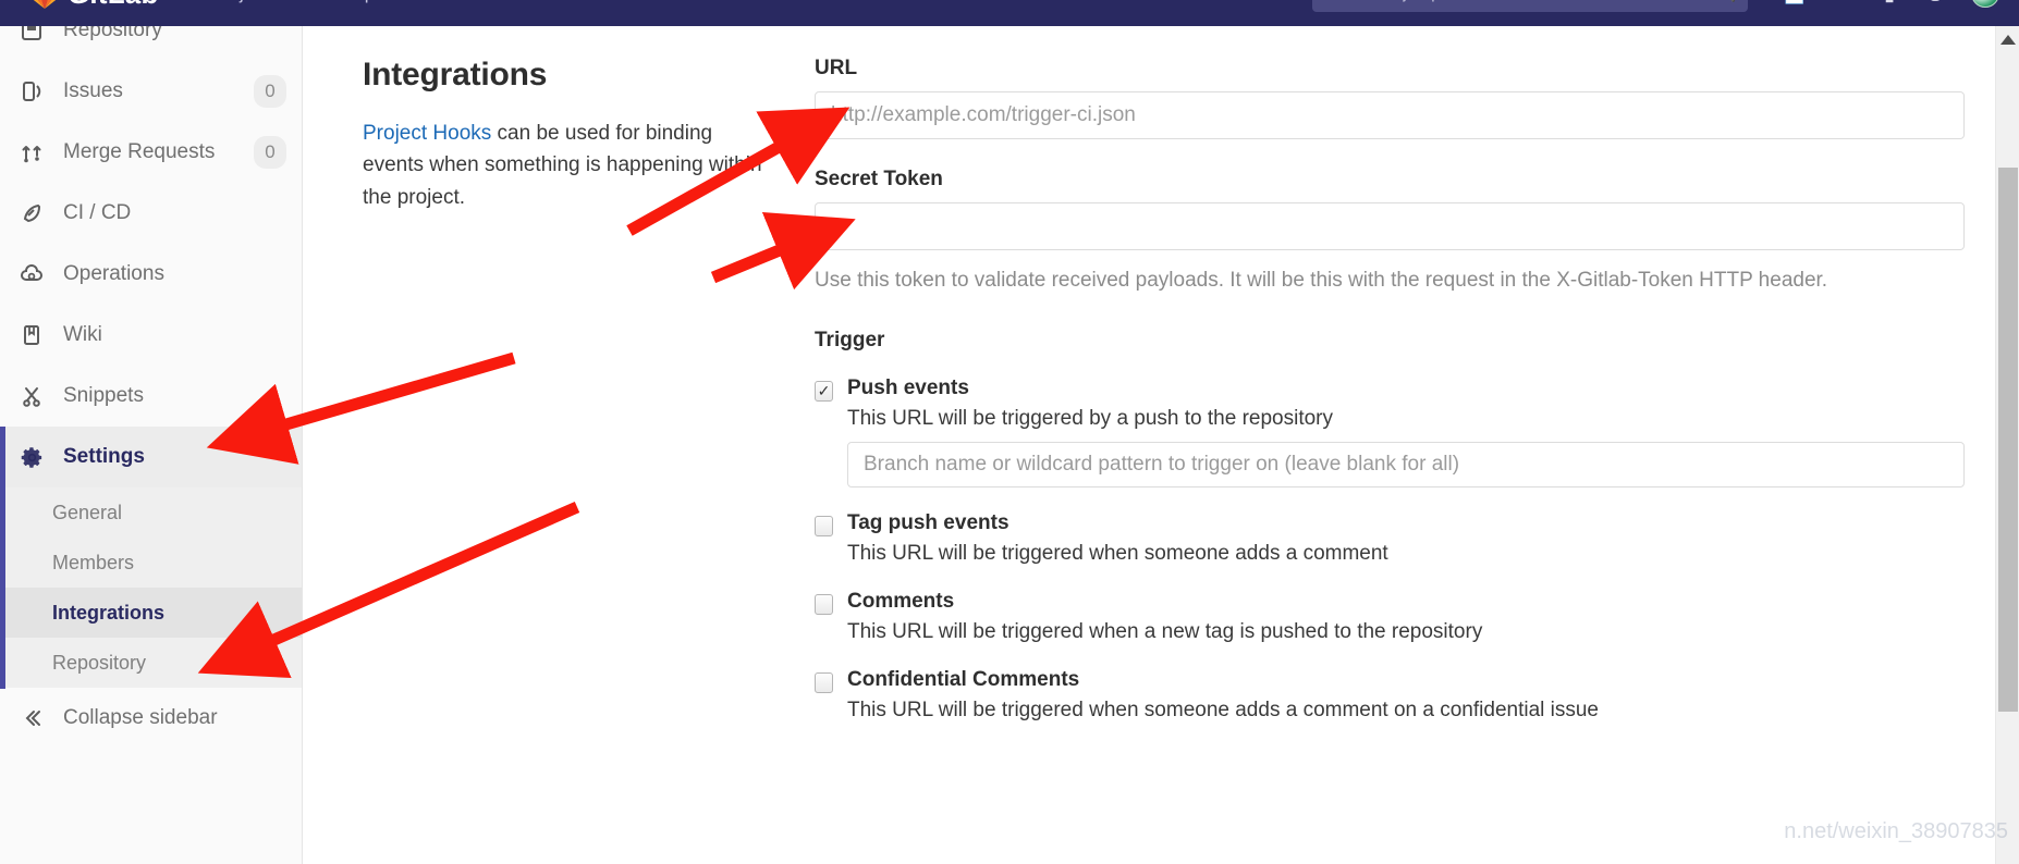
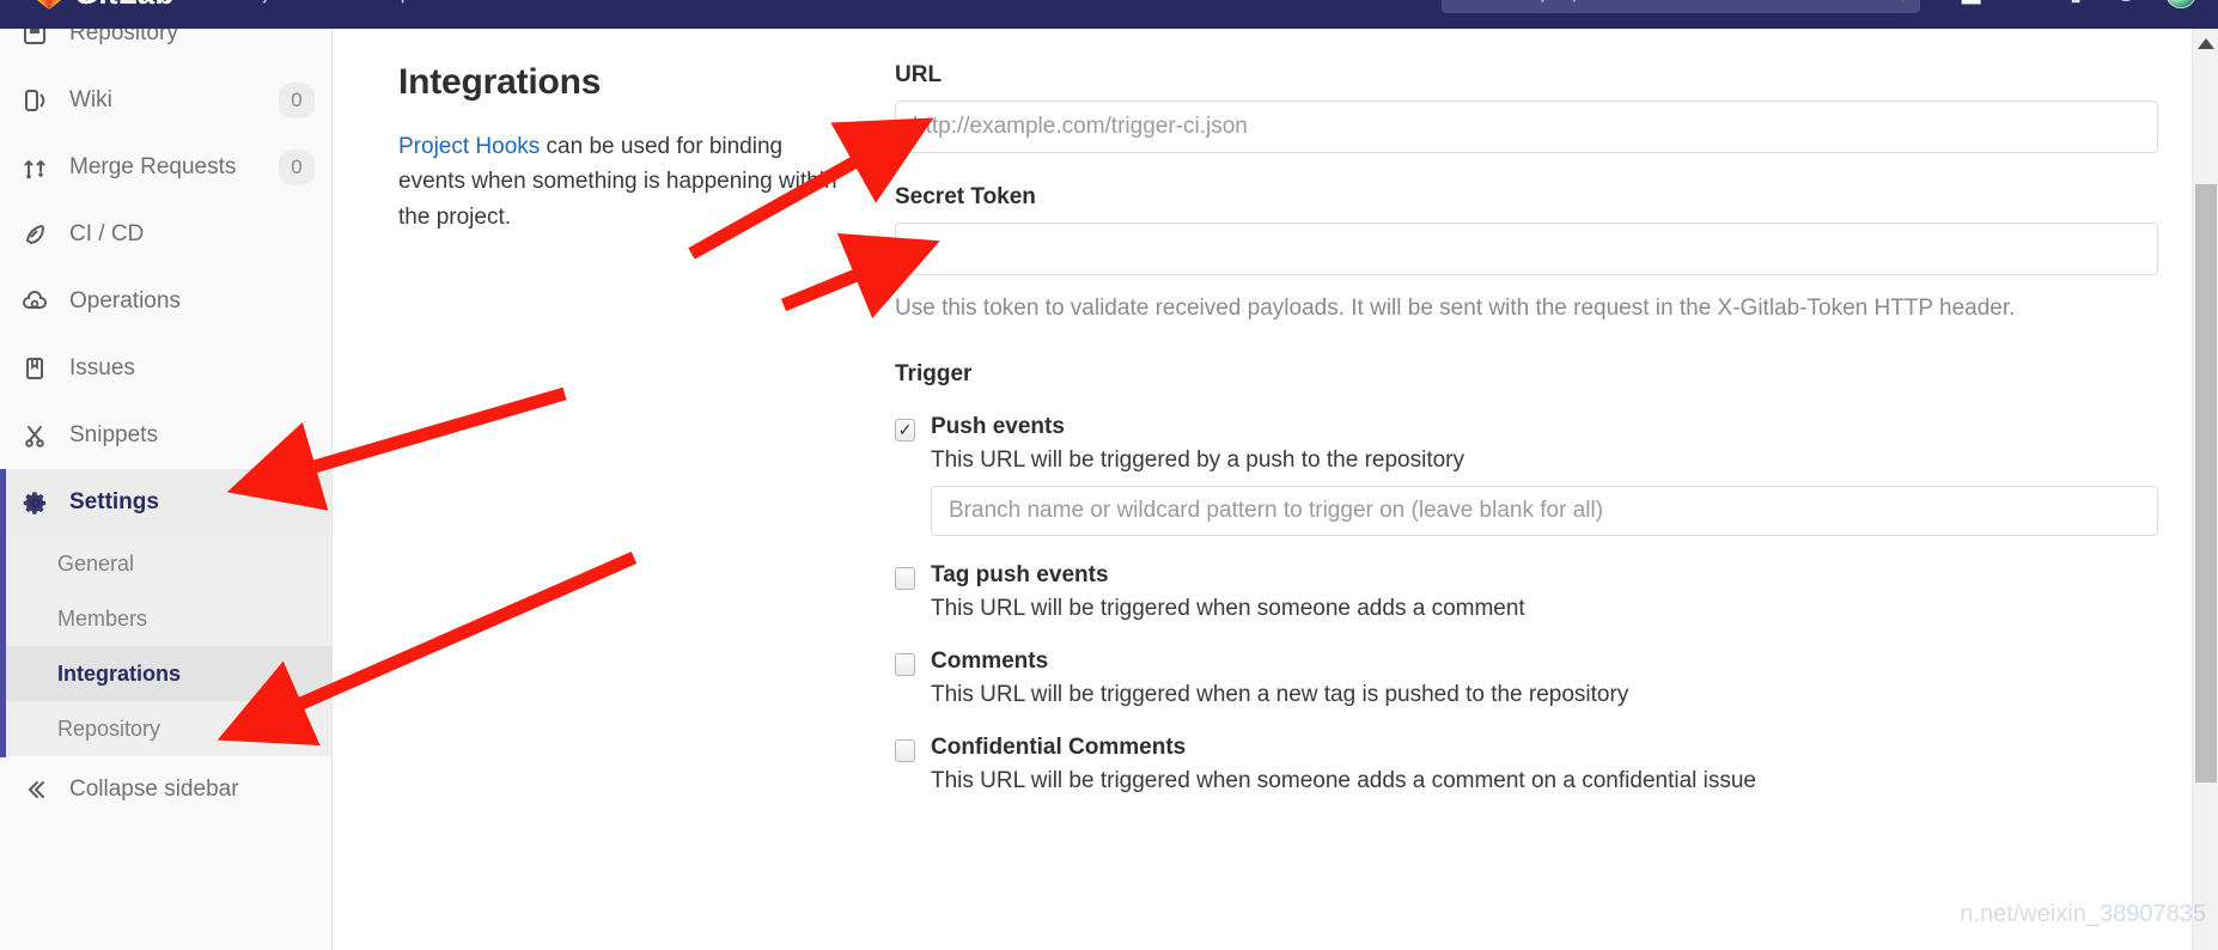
  Repository
- Issues
+ Wiki
  0
  Merge Requests
  0
  CI / CD
  Operations
- Wiki
+ Issues
  Snippets
  Settings
  General
  Members
  Integrations
  Repository
  Collapse sidebar
  Integrations
  Project Hooks can be used for binding events when something is happening wit the project.
  URL
  http://example.com/trigger-ci.json
  Secret Token
- Use this token to validate received payloads. It will be this with the request in the X-Gitlab-Token HTTP header.
+ Use this token to validate received payloads. It will be sent with the request in the X-Gitlab-Token HTTP header.
  Trigger
  ✓
  Push events
  This URL will be triggered by a push to the repository
  Branch name or wildcard pattern to trigger on (leave blank for all)
  Tag push events
  This URL will be triggered when someone adds a comment
  Comments
  This URL will be triggered when a new tag is pushed to the repository
  Confidential Comments
  This URL will be triggered when someone adds a comment on a confidential issue
  n.net/weixin_38907835
